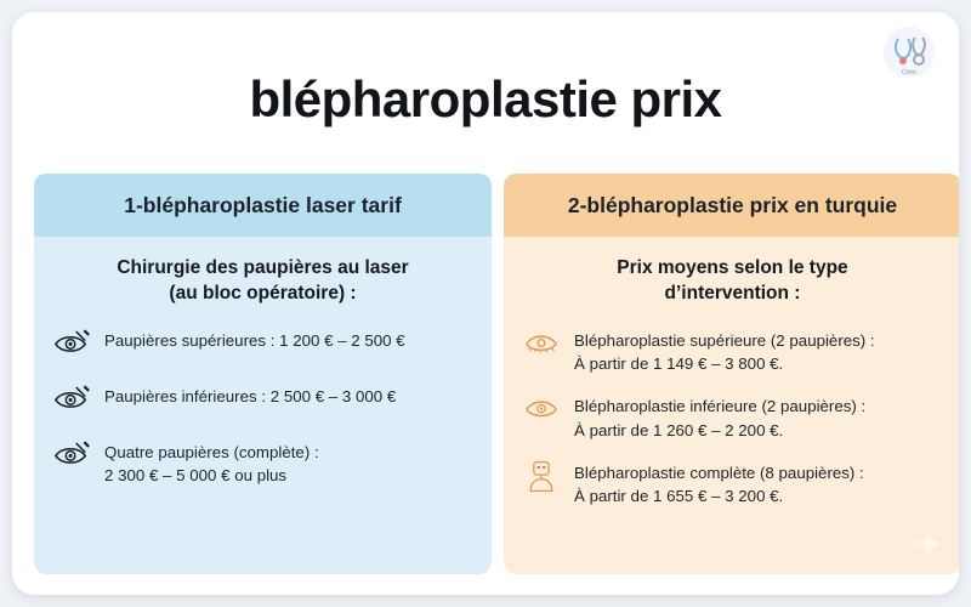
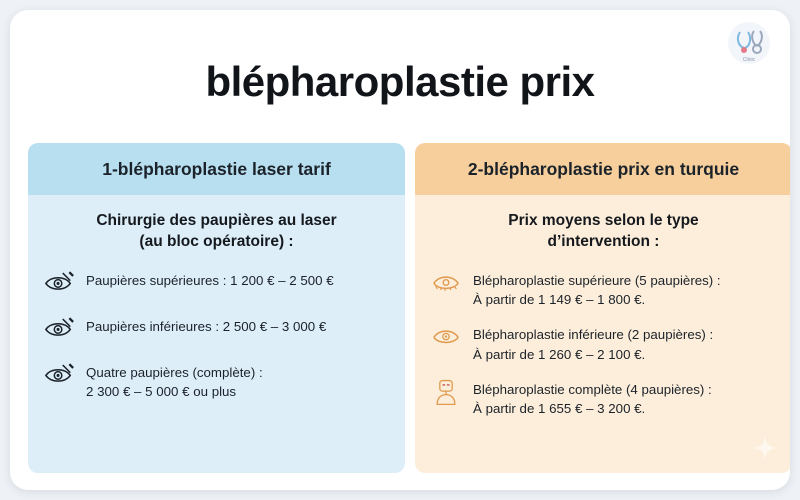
  blépharoplastie prix
  1-blépharoplastie laser tarif
  Chirurgie des paupières au laser
  (au bloc opératoire) :
  Paupières supérieures : 1 200 € – 2 500 €
  Paupières inférieures : 2 500 € – 3 000 €
  Quatre paupières (complète) :
  2 300 € – 5 000 € ou plus
  2-blépharoplastie prix en turquie
  Prix moyens selon le type
  d’intervention :
- Blépharoplastie supérieure (2 paupières) :
+ Blépharoplastie supérieure (5 paupières) :
- À partir de 1 149 € – 3 800 €.
+ À partir de 1 149 € – 1 800 €.
  Blépharoplastie inférieure (2 paupières) :
- À partir de 1 260 € – 2 200 €.
+ À partir de 1 260 € – 2 100 €.
- Blépharoplastie complète (8 paupières) :
+ Blépharoplastie complète (4 paupières) :
  À partir de 1 655 € – 3 200 €.
